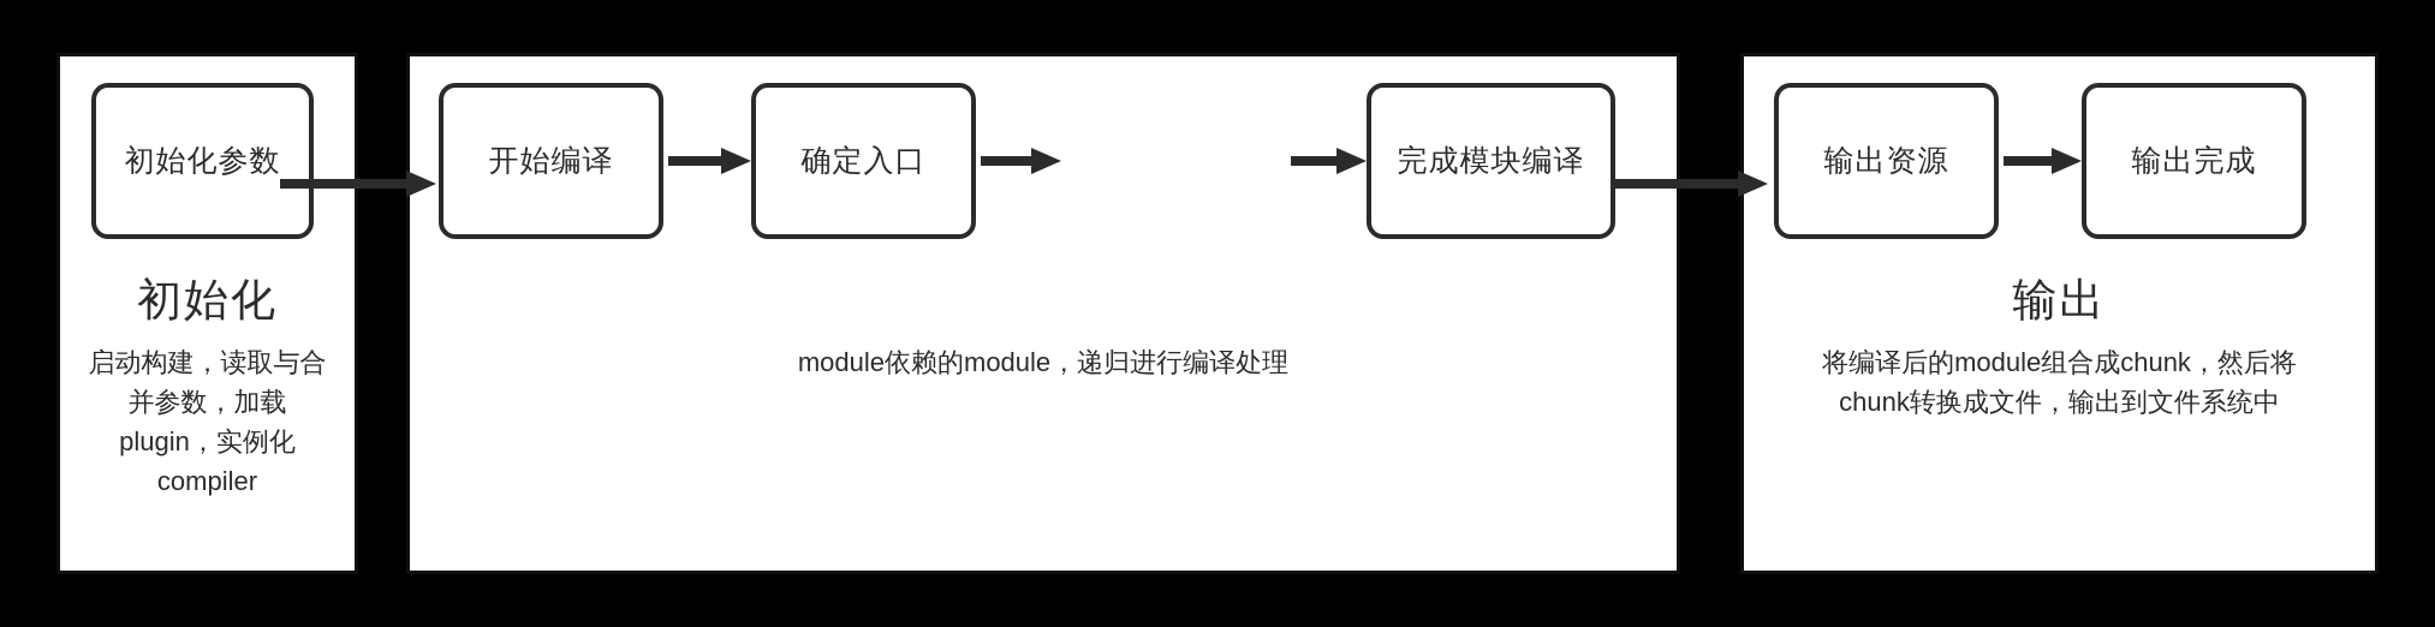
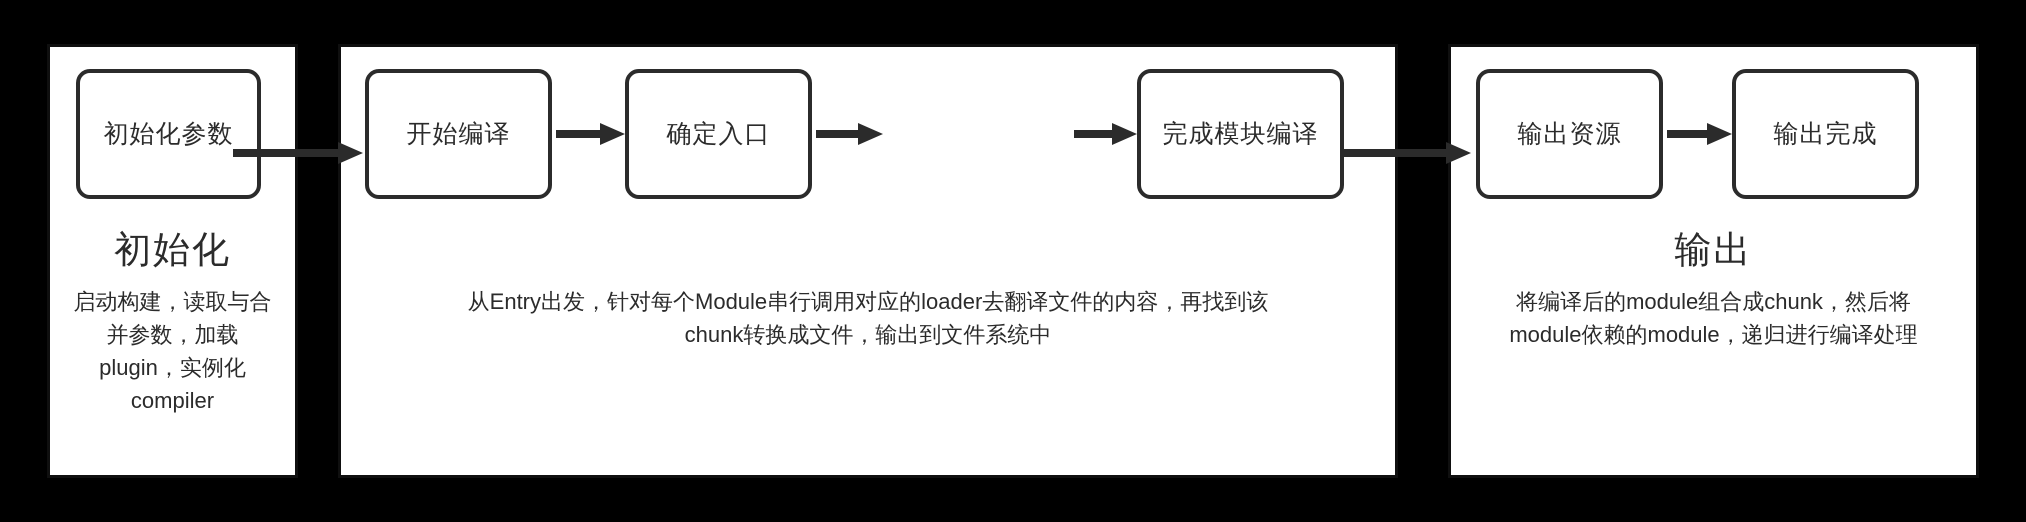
  初始化参数
  初始化
  启动构建，读取与合
  并参数，加载
  plugin，实例化
  compiler
  开始编译
  确定入口
  完成模块编译
+ 从Entry出发，针对每个Module串行调用对应的loader去翻译文件的内容，再找到该
- module依赖的module，递归进行编译处理
+ chunk转换成文件，输出到文件系统中
  输出资源
  输出完成
  输出
  将编译后的module组合成chunk，然后将
- chunk转换成文件，输出到文件系统中
+ module依赖的module，递归进行编译处理
